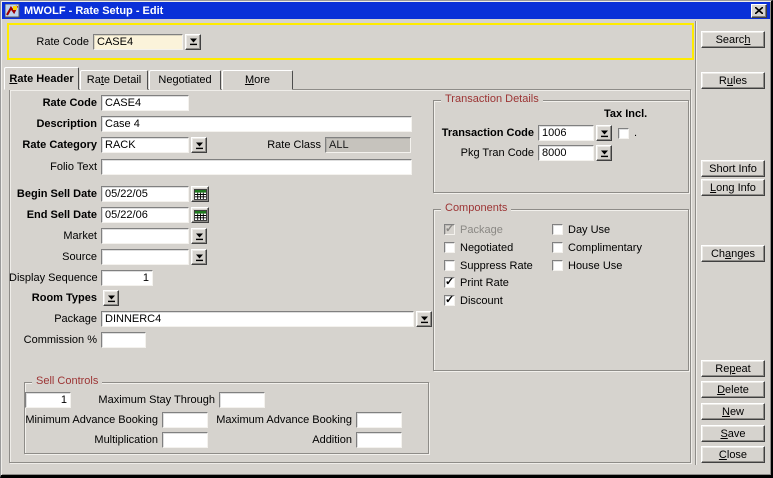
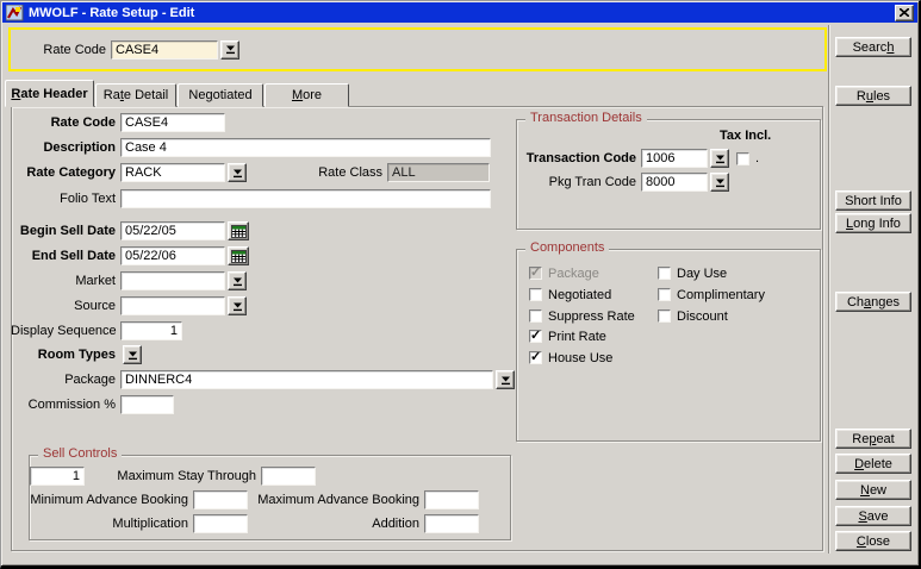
  MWOLF - Rate Setup - Edit
  Rate Code
  CASE4
  Rate Header
  Rate Detail
  Negotiated
  More
  Rate Code
  CASE4
  Description
  Case 4
  Rate Category
  RACK
  Rate Class
  ALL
  Folio Text
  Begin Sell Date
  05/22/05
  End Sell Date
  05/22/06
  Market
  Source
  Display Sequence
  1
  Room Types
  Package
  DINNERC4
  Commission %
  Transaction Details
  Tax Incl.
  Transaction Code
  1006
  .
  Pkg Tran Code
  8000
  Components
  Package
  Negotiated
  Suppress Rate
  Print Rate
- Discount
+ House Use
  Day Use
  Complimentary
- House Use
+ Discount
  Sell Controls
  1
  Maximum Stay Through
  Minimum Advance Booking
  Maximum Advance Booking
  Multiplication
  Addition
  Search
  Rules
  Short Info
  Long Info
  Changes
  Repeat
  Delete
  New
  Save
  Close
